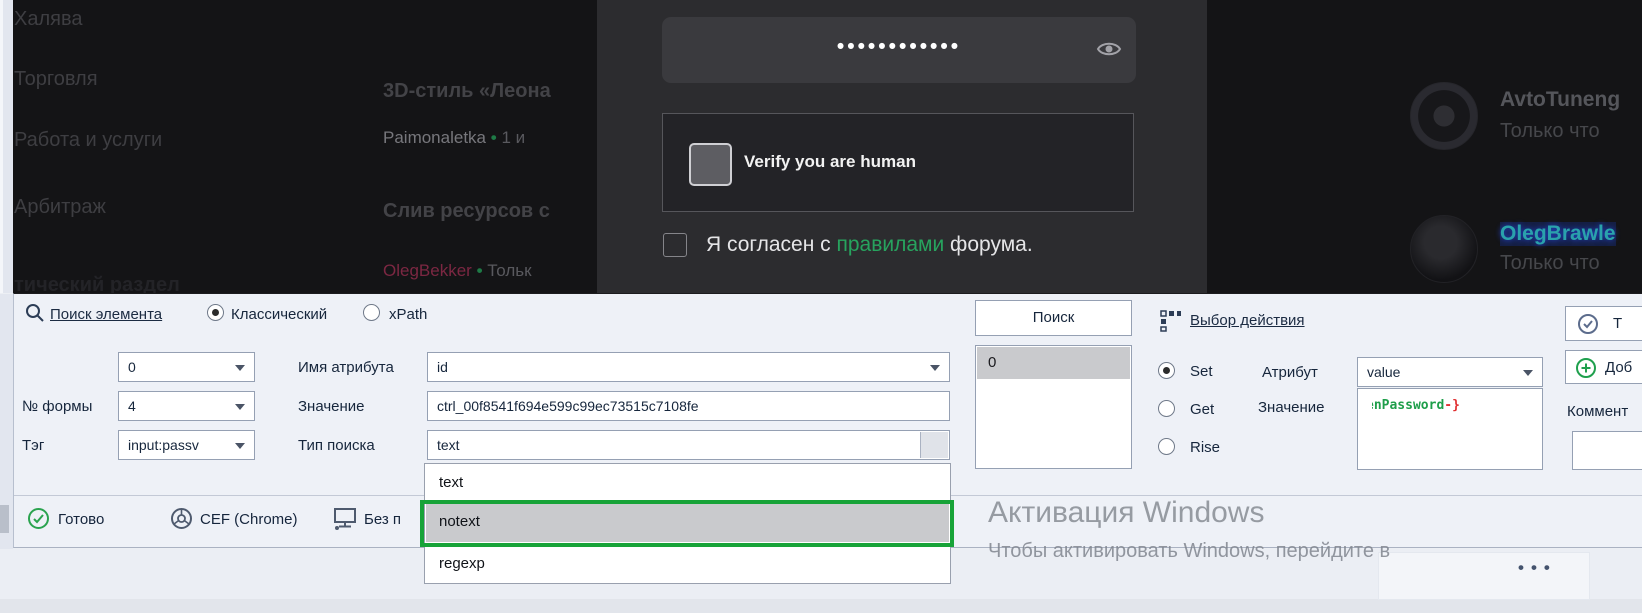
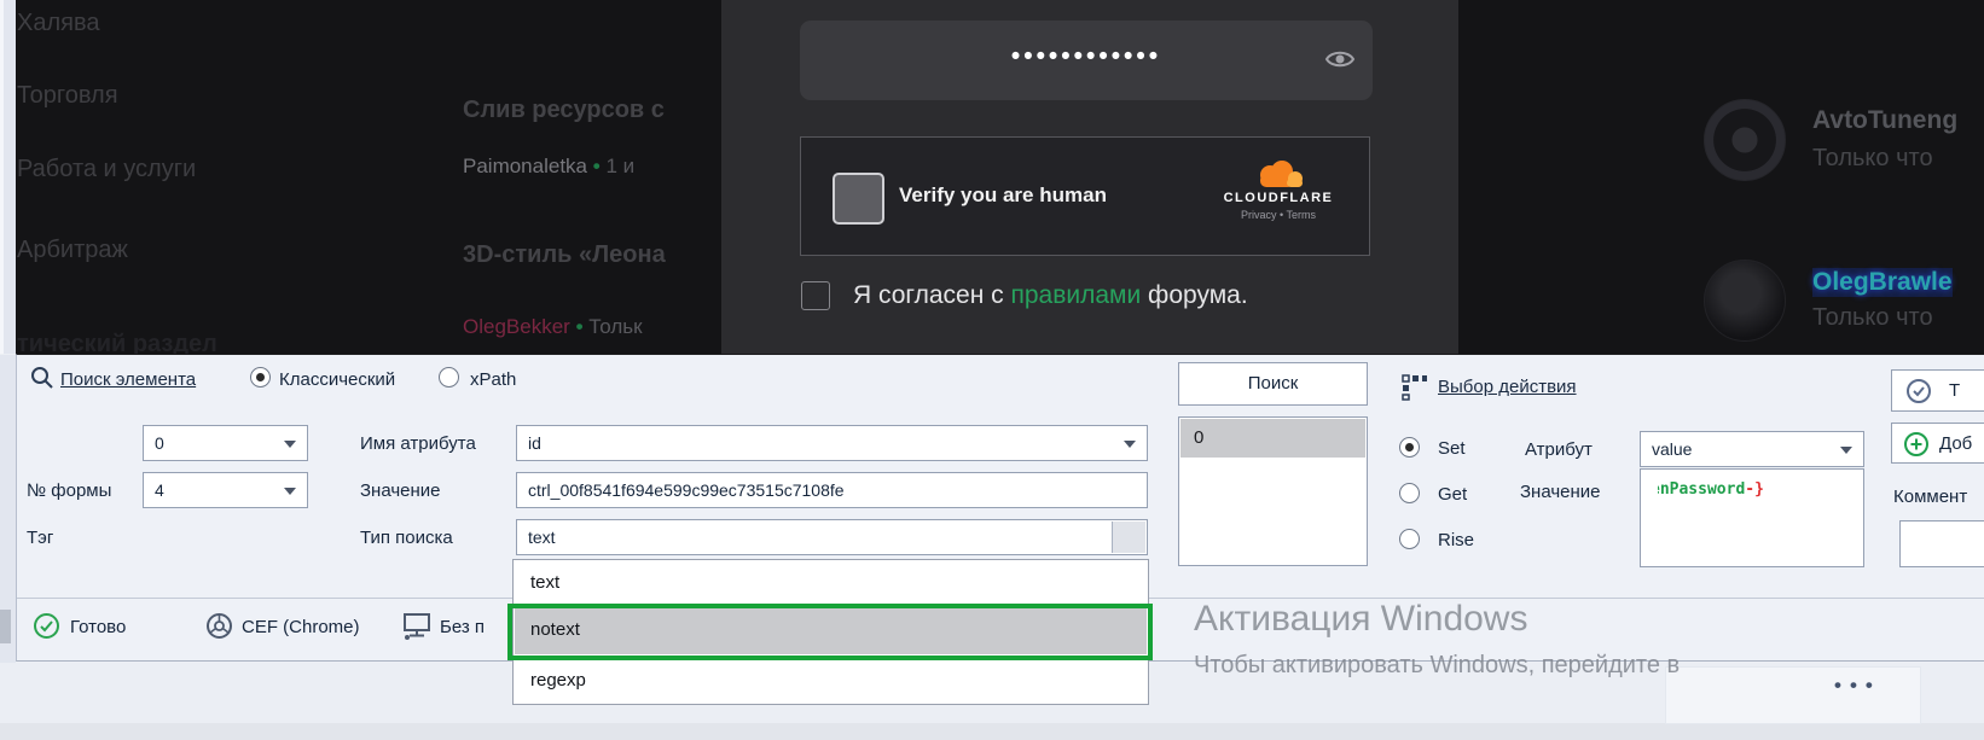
  Халява
  Торговля
  Работа и услуги
  Арбитраж
  тический раздел
- 3D-стиль «Леона
+ Слив ресурсов с
  Paimonaletka • 1 и
- Слив ресурсов с
+ 3D-стиль «Леона
  OlegBekker • Тольк
  ••••••••••••
  Verify you are human
+ CLOUDFLARE
+ Privacy • Terms
  Я согласен с правилами форума.
  AvtoTuneng
  Только что
  OlegBrawle
  Только что
  Поиск элемента
  Классический
  xPath
  0
  Имя атрибута
  id
  № формы
  4
  Значение
  ctrl_00f8541f694e599c99ec73515c7108fe
  Тэг
- input:passv
  Тип поиска
  text
  text
  notext
  regexp
  Поиск
  0
  Выбор действия
  Set
  Get
  Rise
  Атрибут
  value
  Значение
  nPassword-}
  Т
  Доб
  Коммент
  Готово
  CEF (Chrome)
  Без п
  •••
  Активация Windows
  Чтобы активировать Windows, перейдите в
